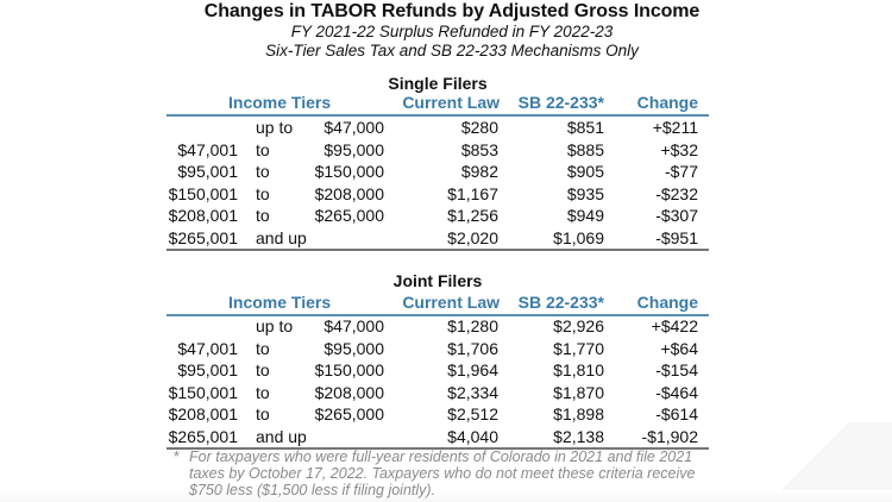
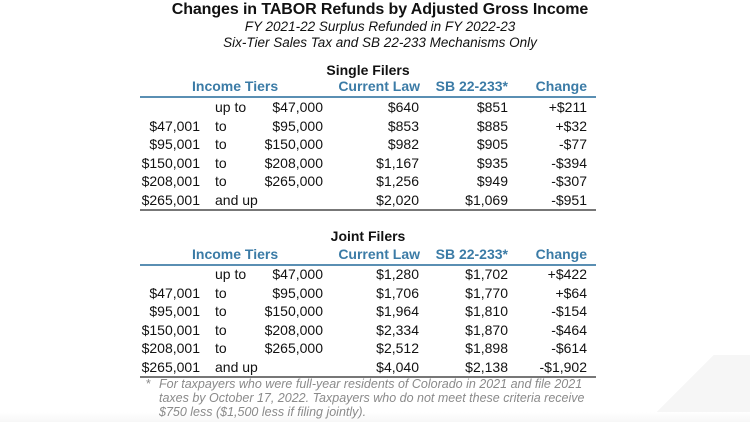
  Changes in TABOR Refunds by Adjusted Gross Income
  FY 2021-22 Surplus Refunded in FY 2022-23
  Six-Tier Sales Tax and SB 22-233 Mechanisms Only
  Single Filers
  Income Tiers
  Current Law
  SB 22-233*
  Change
  up to
  $47,000
- $280
+ $640
  $851
  +$211
  $47,001
  to
  $95,000
  $853
  $885
  +$32
  $95,001
  to
  $150,000
  $982
  $905
  -$77
  $150,001
  to
  $208,000
  $1,167
  $935
- -$232
+ -$394
  $208,001
  to
  $265,000
  $1,256
  $949
  -$307
  $265,001
  and up
  $2,020
  $1,069
  -$951
  Joint Filers
  Income Tiers
  Current Law
  SB 22-233*
  Change
  up to
  $47,000
  $1,280
- $2,926
+ $1,702
  +$422
  $47,001
  to
  $95,000
  $1,706
  $1,770
  +$64
  $95,001
  to
  $150,000
  $1,964
  $1,810
  -$154
  $150,001
  to
  $208,000
  $2,334
  $1,870
  -$464
  $208,001
  to
  $265,000
  $2,512
  $1,898
  -$614
  $265,001
  and up
  $4,040
  $2,138
  -$1,902
  *
  For taxpayers who were full-year residents of Colorado in 2021 and file 2021 taxes by October 17, 2022. Taxpayers who do not meet these criteria receive $750 less ($1,500 less if filing jointly).
